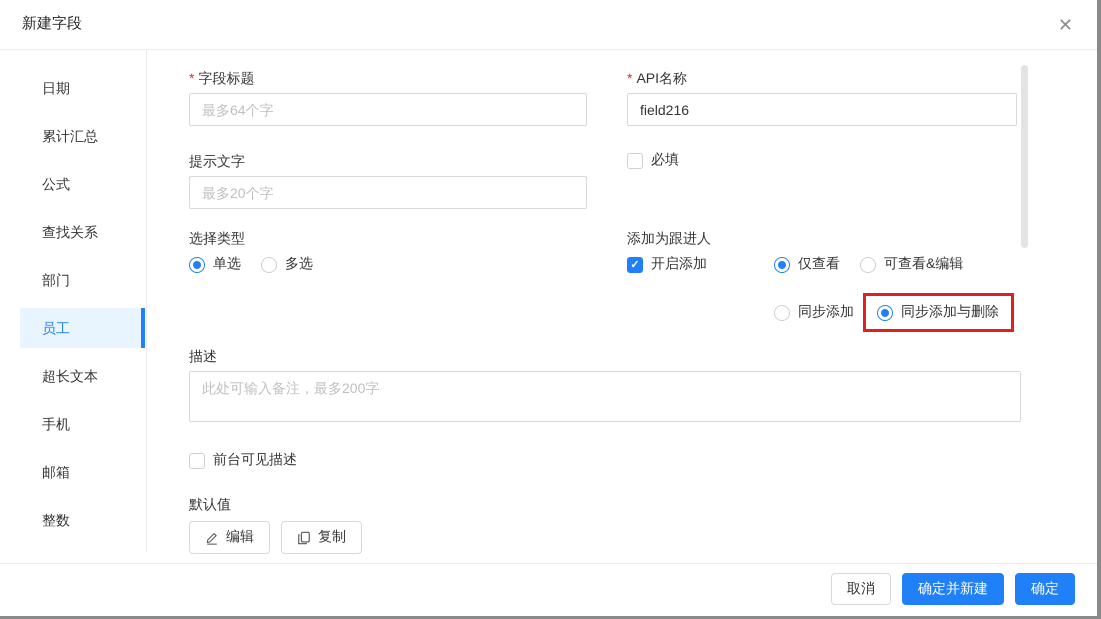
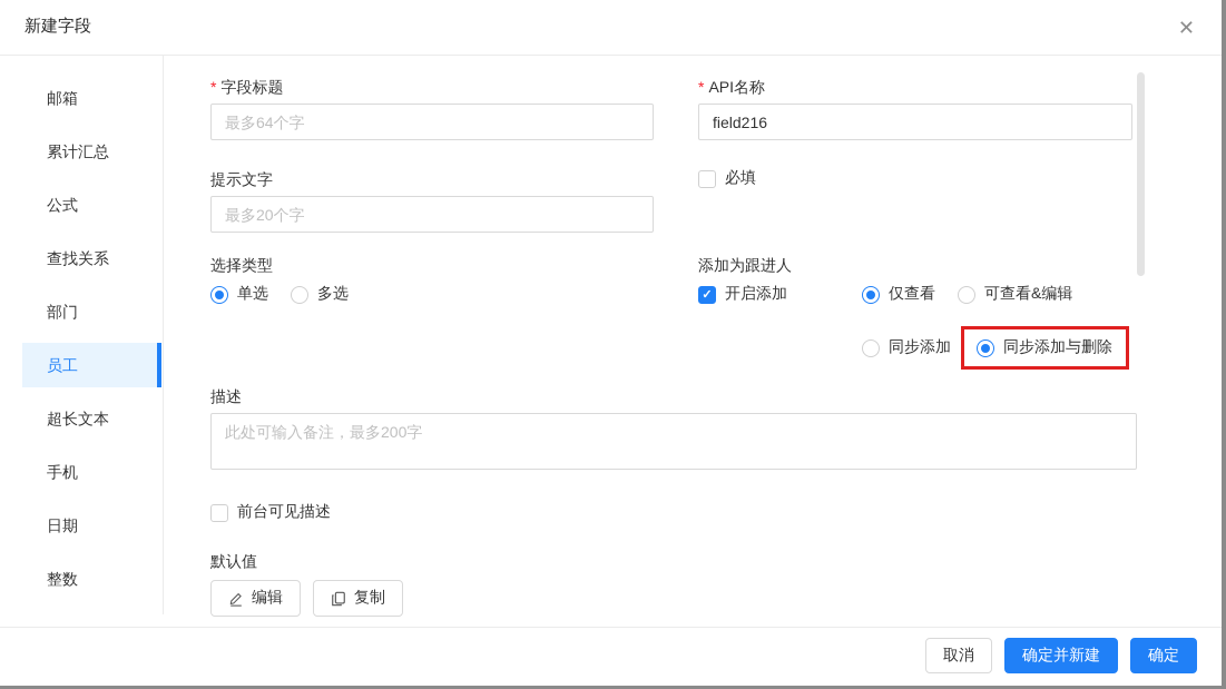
  新建字段
  ✕
- 日期
+ 邮箱
  累计汇总
  公式
  查找关系
  部门
  员工
  超长文本
  手机
- 邮箱
+ 日期
  整数
  * 字段标题
  最多64个字
  * API名称
  field216
  提示文字
  最多20个字
  必填
  选择类型
  单选
  多选
  添加为跟进人
  开启添加
  仅查看
  可查看&编辑
  同步添加
  同步添加与删除
  描述
  此处可输入备注，最多200字
  前台可见描述
  默认值
  编辑
  复制
  取消
  确定并新建
  确定
